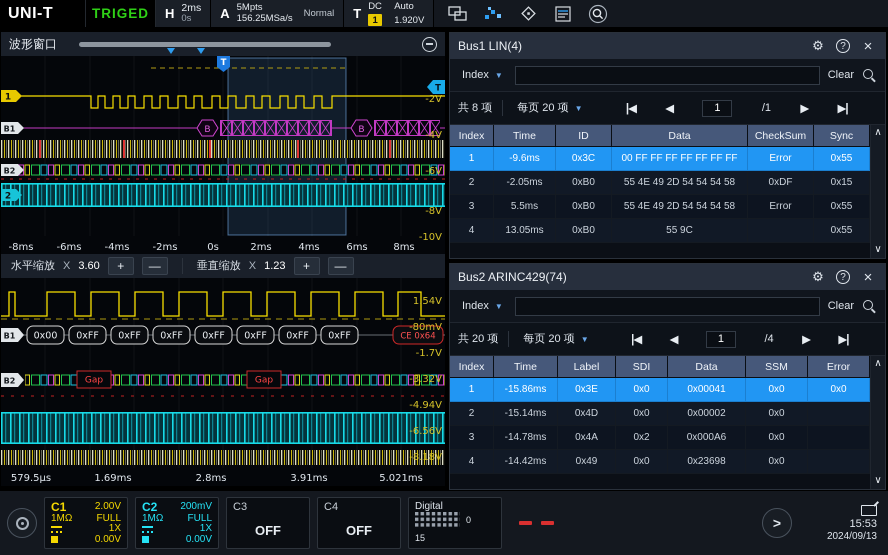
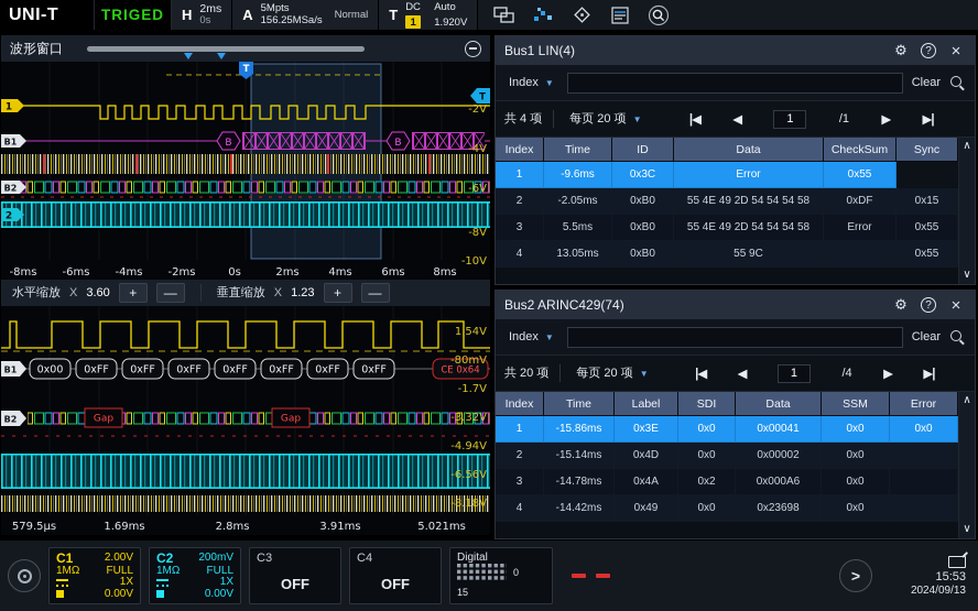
  UNI-T
  TRIGED
  H
  2ms
  0s
  A
  5Mpts
  156.25MSa/s
  Normal
  T
  DC
  Auto
  1
  1.920V
  波形窗口
  B
  B
  T
  T
  1
  B1
  B2
  2
  -2V
  -4V
  -6V
  -8V
  -10V
  -8ms
  -6ms
  -4ms
  -2ms
  0s
  2ms
  4ms
  6ms
  8ms
  水平缩放
  X
  3.60
  +
  —
  垂直缩放
  X
  1.23
  +
  —
  0x00
  0xFF
  0xFF
  0xFF
  0xFF
  0xFF
  0xFF
  0xFF
  CE 0x64
  B1
  Gap
  Gap
  B2
  1.54V
  -80mV
  -1.7V
  -3.32V
  -4.94V
  -6.56V
  -8.18V
  579.5µs
  1.69ms
  2.8ms
  3.91ms
  5.021ms
  Bus1 LIN(4)
  ⚙
  ?
  ×
  Index
  ▼
  Clear
- 共 8 项
+ 共 4 项
  每页 20 项
  ▼
  |◀
  ◀
  1
  /1
  ▶
  ▶|
  Index
  Time
  ID
  Data
  CheckSum
  Sync
  1
  -9.6ms
  0x3C
- 00 FF FF FF FF FF FF FF
  Error
  0x55
  2
  -2.05ms
  0xB0
  55 4E 49 2D 54 54 54 58
  0xDF
  0x15
  3
  5.5ms
  0xB0
  55 4E 49 2D 54 54 54 58
  Error
  0x55
  4
  13.05ms
  0xB0
  55 9C
  0x55
  ∧
  ∨
  Bus2 ARINC429(74)
  ⚙
  ?
  ×
  Index
  ▼
  Clear
  共 20 项
  每页 20 项
  ▼
  |◀
  ◀
  1
  /4
  ▶
  ▶|
  Index
  Time
  Label
  SDI
  Data
  SSM
  Error
  1
  -15.86ms
  0x3E
  0x0
  0x00041
  0x0
  0x0
  2
  -15.14ms
  0x4D
  0x0
  0x00002
  0x0
  3
  -14.78ms
  0x4A
  0x2
  0x000A6
  0x0
  4
  -14.42ms
  0x49
  0x0
  0x23698
  0x0
  ∧
  ∨
  C1
  2.00V
  1MΩ
  FULL
  1X
  0.00V
  C2
  200mV
  1MΩ
  FULL
  1X
  0.00V
  C3
  OFF
  C4
  OFF
  Digital
  0
  15
  >
  15:53
  2024/09/13
